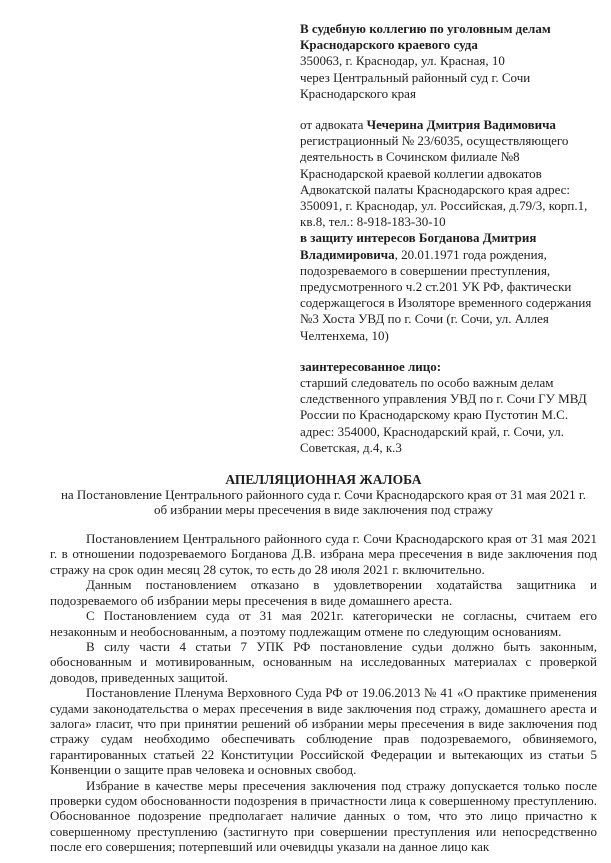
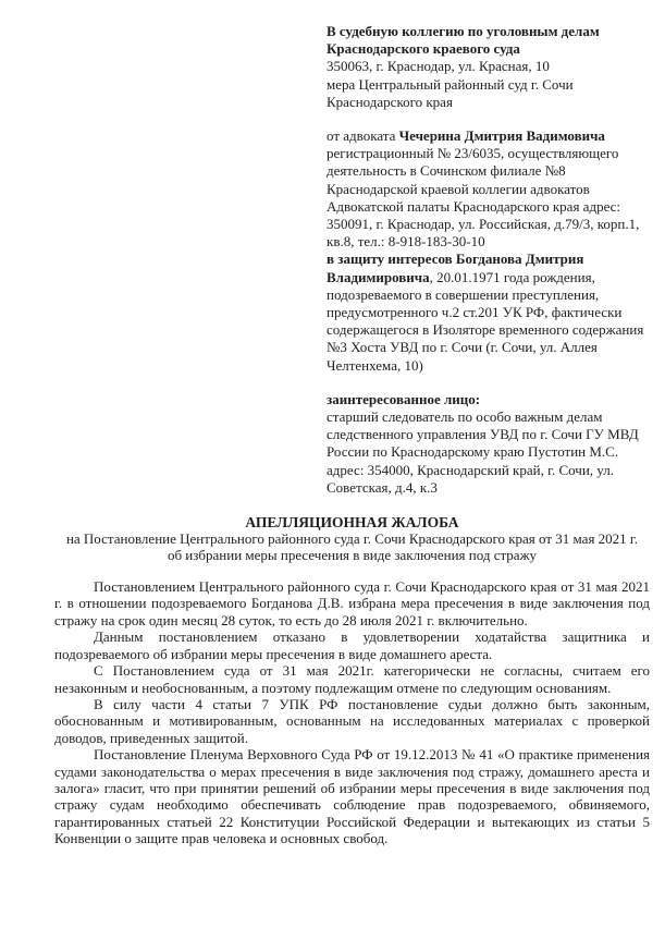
  В судебную коллегию по уголовным делам Краснодарского краевого суда
  350063, г. Краснодар, ул. Красная, 10
- через Центральный районный суд г. Сочи Краснодарского края
+ мера Центральный районный суд г. Сочи Краснодарского края
  от адвоката Чечерина Дмитрия Вадимовича регистрационный № 23/6035, осуществляющего деятельность в Сочинском филиале №8 Краснодарской краевой коллегии адвокатов Адвокатской палаты Краснодарского края адрес: 350091, г. Краснодар, ул. Российская, д.79/3, корп.1, кв.8, тел.: 8-918-183-30-10
  в защиту интересов Богданова Дмитрия Владимировича, 20.01.1971 года рождения, подозреваемого в совершении преступления, предусмотренного ч.2 ст.201 УК РФ, фактически содержащегося в Изоляторе временного содержания №3 Хоста УВД по г. Сочи (г. Сочи, ул. Аллея Челтенхема, 10)
  заинтересованное лицо:
  старший следователь по особо важным делам следственного управления УВД по г. Сочи ГУ МВД России по Краснодарскому краю Пустотин М.С. адрес: 354000, Краснодарский край, г. Сочи, ул. Советская, д.4, к.3
  АПЕЛЛЯЦИОННАЯ ЖАЛОБА
  на Постановление Центрального районного суда г. Сочи Краснодарского края от 31 мая 2021 г.
  об избрании меры пресечения в виде заключения под стражу
  Постановлением Центрального районного суда г. Сочи Краснодарского края от 31 мая 2021 г. в отношении подозреваемого Богданова Д.В. избрана мера пресечения в виде заключения под стражу на срок один месяц 28 суток, то есть до 28 июля 2021 г. включительно.
  Данным постановлением отказано в удовлетворении ходатайства защитника и подозреваемого об избрании меры пресечения в виде домашнего ареста.
  С Постановлением суда от 31 мая 2021г. категорически не согласны, считаем его незаконным и необоснованным, а поэтому подлежащим отмене по следующим основаниям.
  В силу части 4 статьи 7 УПК РФ постановление судьи должно быть законным, обоснованным и мотивированным, основанным на исследованных материалах с проверкой доводов, приведенных защитой.
- Постановление Пленума Верховного Суда РФ от 19.06.2013 № 41 «О практике применения судами законодательства о мерах пресечения в виде заключения под стражу, домашнего ареста и залога» гласит, что при принятии решений об избрании меры пресечения в виде заключения под стражу судам необходимо обеспечивать соблюдение прав подозреваемого, обвиняемого, гарантированных статьей 22 Конституции Российской Федерации и вытекающих из статьи 5 Конвенции о защите прав человека и основных свобод.
+ Постановление Пленума Верховного Суда РФ от 19.12.2013 № 41 «О практике применения судами законодательства о мерах пресечения в виде заключения под стражу, домашнего ареста и залога» гласит, что при принятии решений об избрании меры пресечения в виде заключения под стражу судам необходимо обеспечивать соблюдение прав подозреваемого, обвиняемого, гарантированных статьей 22 Конституции Российской Федерации и вытекающих из статьи 5 Конвенции о защите прав человека и основных свобод.
- Избрание в качестве меры пресечения заключения под стражу допускается только после проверки судом обоснованности подозрения в причастности лица к совершенному преступлению. Обоснованное подозрение предполагает наличие данных о том, что это лицо причастно к совершенному преступлению (застигнуто при совершении преступления или непосредственно после его совершения; потерпевший или очевидцы указали на данное лицо как
